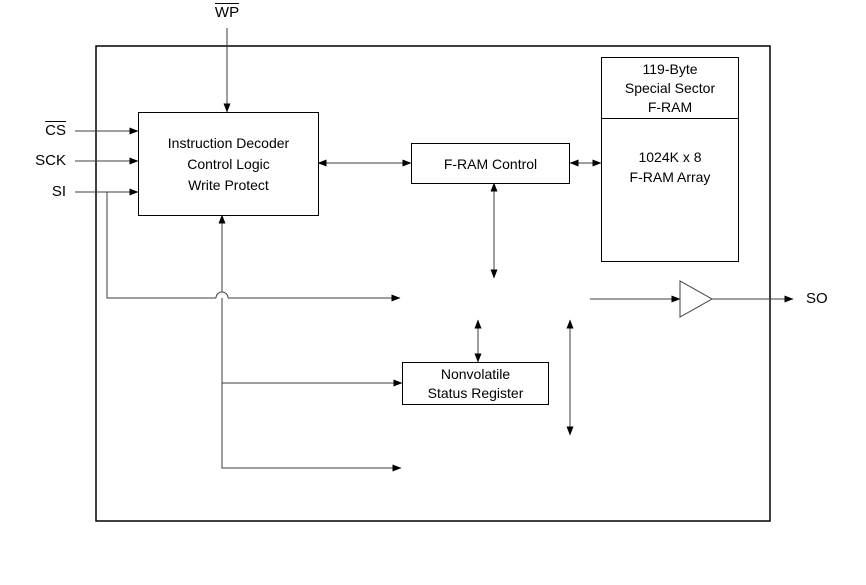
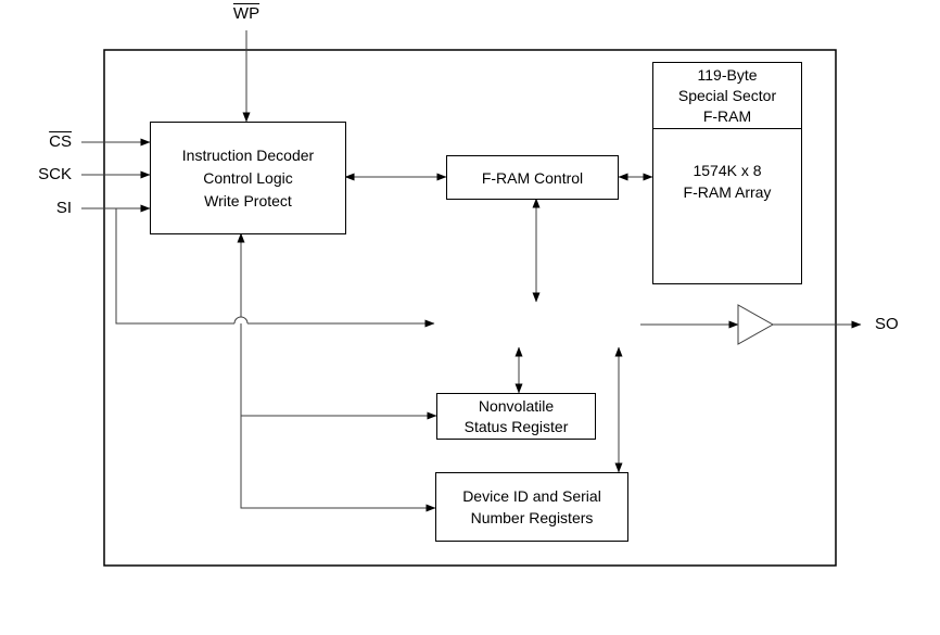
  WP
  CS
  SCK
  SI
  SO
  Instruction Decoder
  Control Logic
  Write Protect
  F-RAM Control
  119-Byte
  Special Sector
  F-RAM
- 1024K x 8
+ 1574K x 8
  F-RAM Array
  Nonvolatile
  Status Register
+ Device ID and Serial
+ Number Registers
